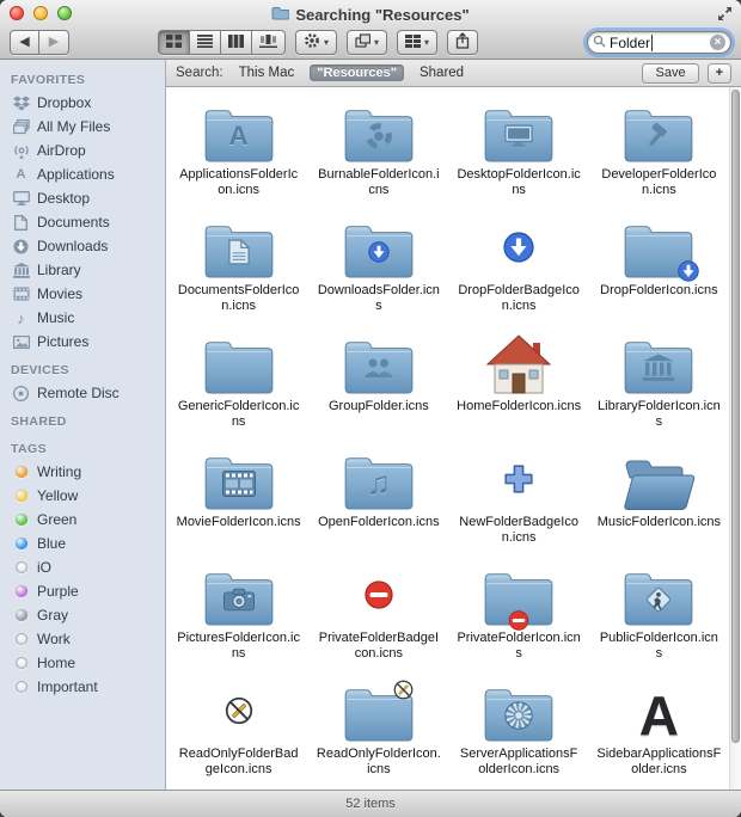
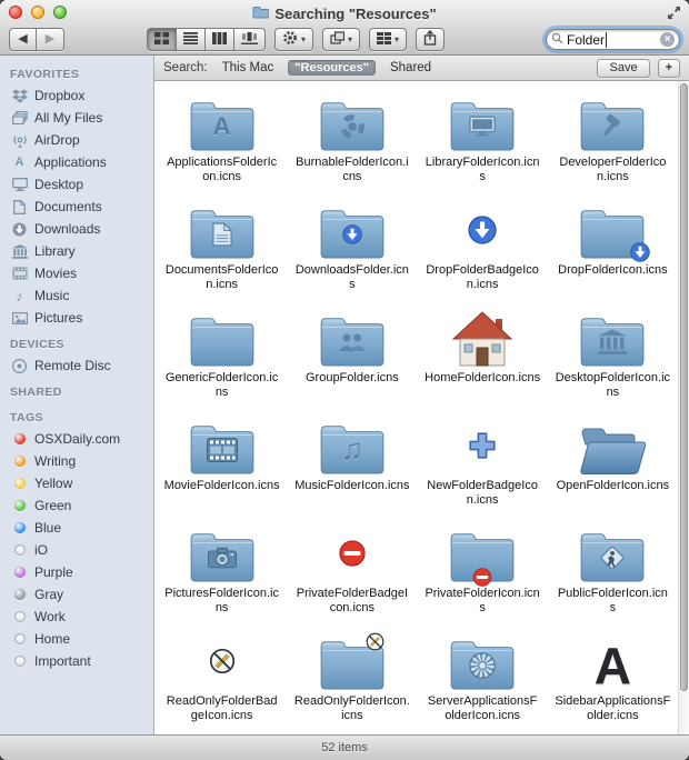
  Searching "Resources"
  ◀
  ▶
  ▾
  ▾
  ▾
  Folder
  ×
  FAVORITES
  Dropbox
  All My Files
  AirDrop
  A
  Applications
  Desktop
  Documents
  Downloads
  Library
  Movies
  ♪
  Music
  Pictures
  DEVICES
  Remote Disc
  SHARED
  TAGS
+ OSXDaily.com
  Writing
  Yellow
  Green
  Blue
  iO
  Purple
  Gray
  Work
  Home
  Important
  Search:
  This Mac
  "Resources"
  Shared
  Save
  +
  A
  ApplicationsFolderIcon.icns
  BurnableFolderIcon.icns
- DesktopFolderIcon.icns
+ LibraryFolderIcon.icns
  DeveloperFolderIcon.icns
  DocumentsFolderIcon.icns
  DownloadsFolder.icns
  DropFolderBadgeIcon.icns
  DropFolderIcon.icns
  GenericFolderIcon.icns
  GroupFolder.icns
  HomeFolderIcon.icns
- LibraryFolderIcon.icns
+ DesktopFolderIcon.icns
  MovieFolderIcon.icns
  ♫
- OpenFolderIcon.icns
+ MusicFolderIcon.icns
  NewFolderBadgeIcon.icns
- MusicFolderIcon.icns
+ OpenFolderIcon.icns
  PicturesFolderIcon.icns
  PrivateFolderBadgeIcon.icns
  PrivateFolderIcon.icns
  PublicFolderIcon.icns
  ReadOnlyFolderBadgeIcon.icns
  ReadOnlyFolderIcon.icns
  ServerApplicationsFolderIcon.icns
  A
  SidebarApplicationsFolder.icns
  52 items
